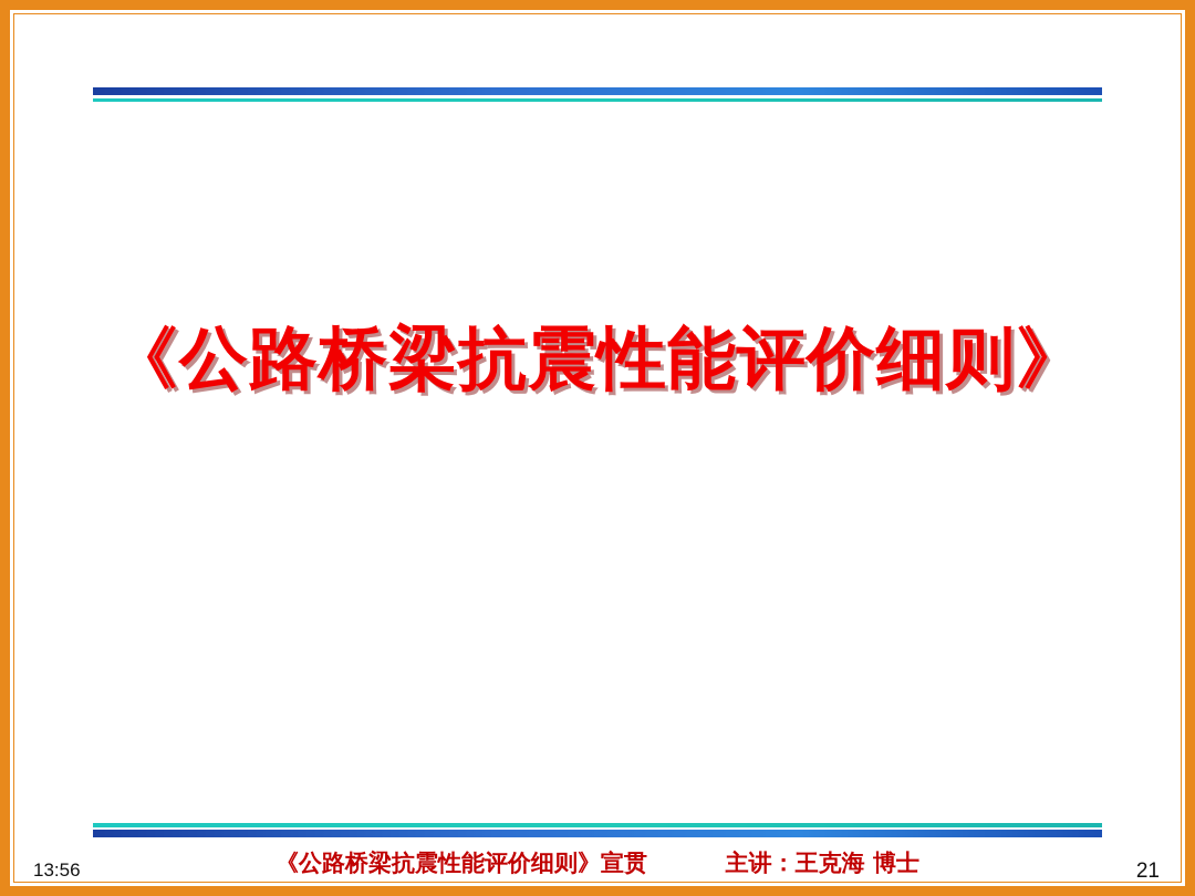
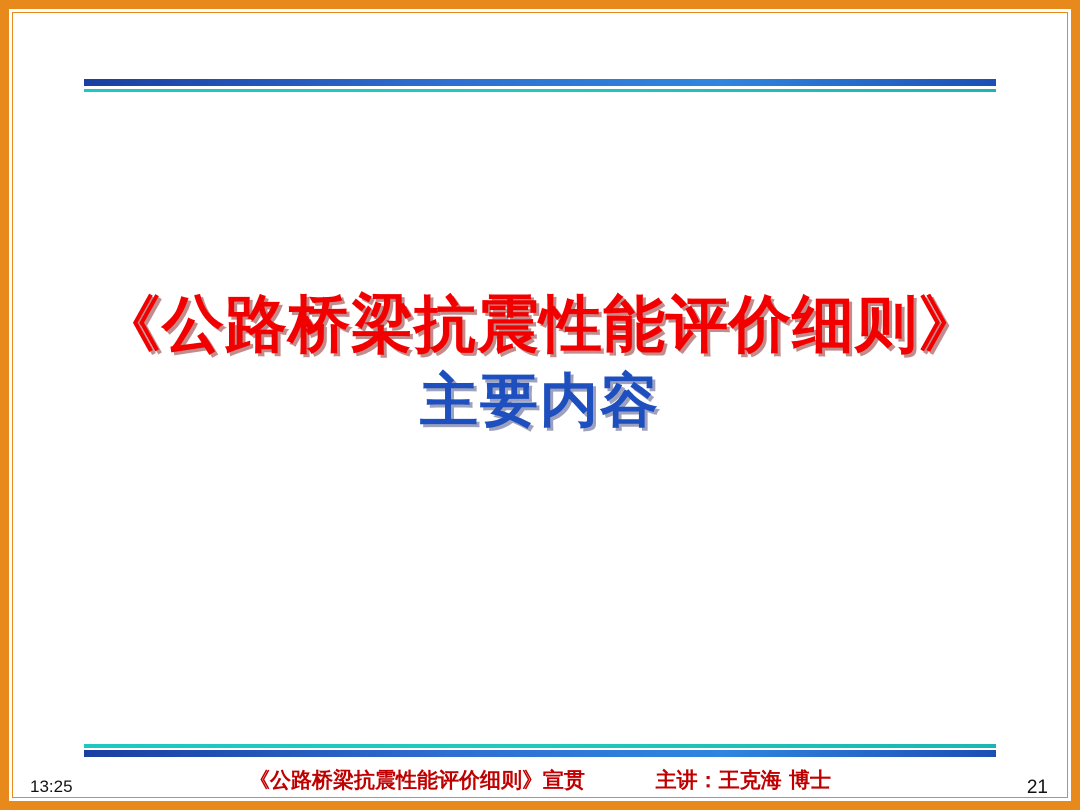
  《公路桥梁抗震性能评价细则》
+ 主要内容
- 13:56
+ 13:25
  《公路桥梁抗震性能评价细则》宣贯 主讲：王克海 博士
  21
